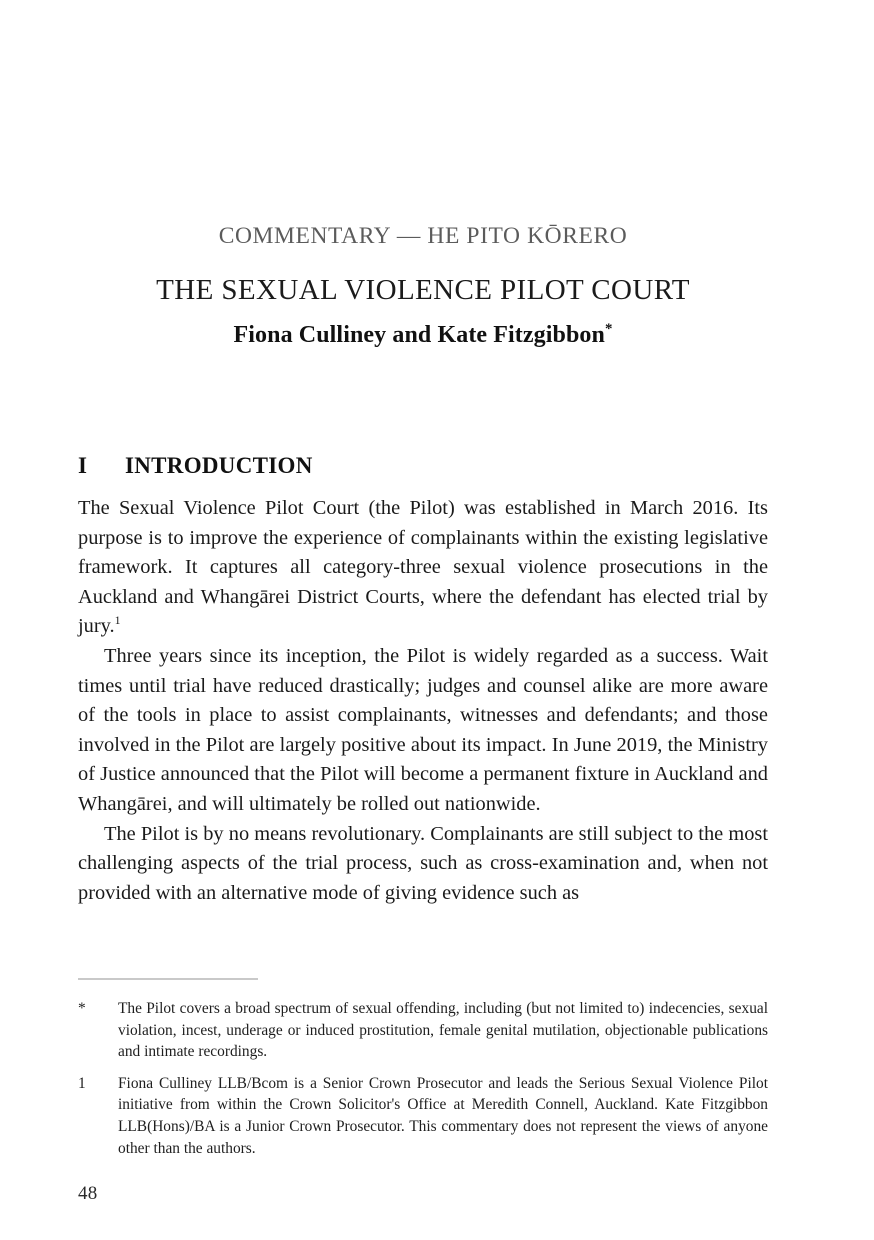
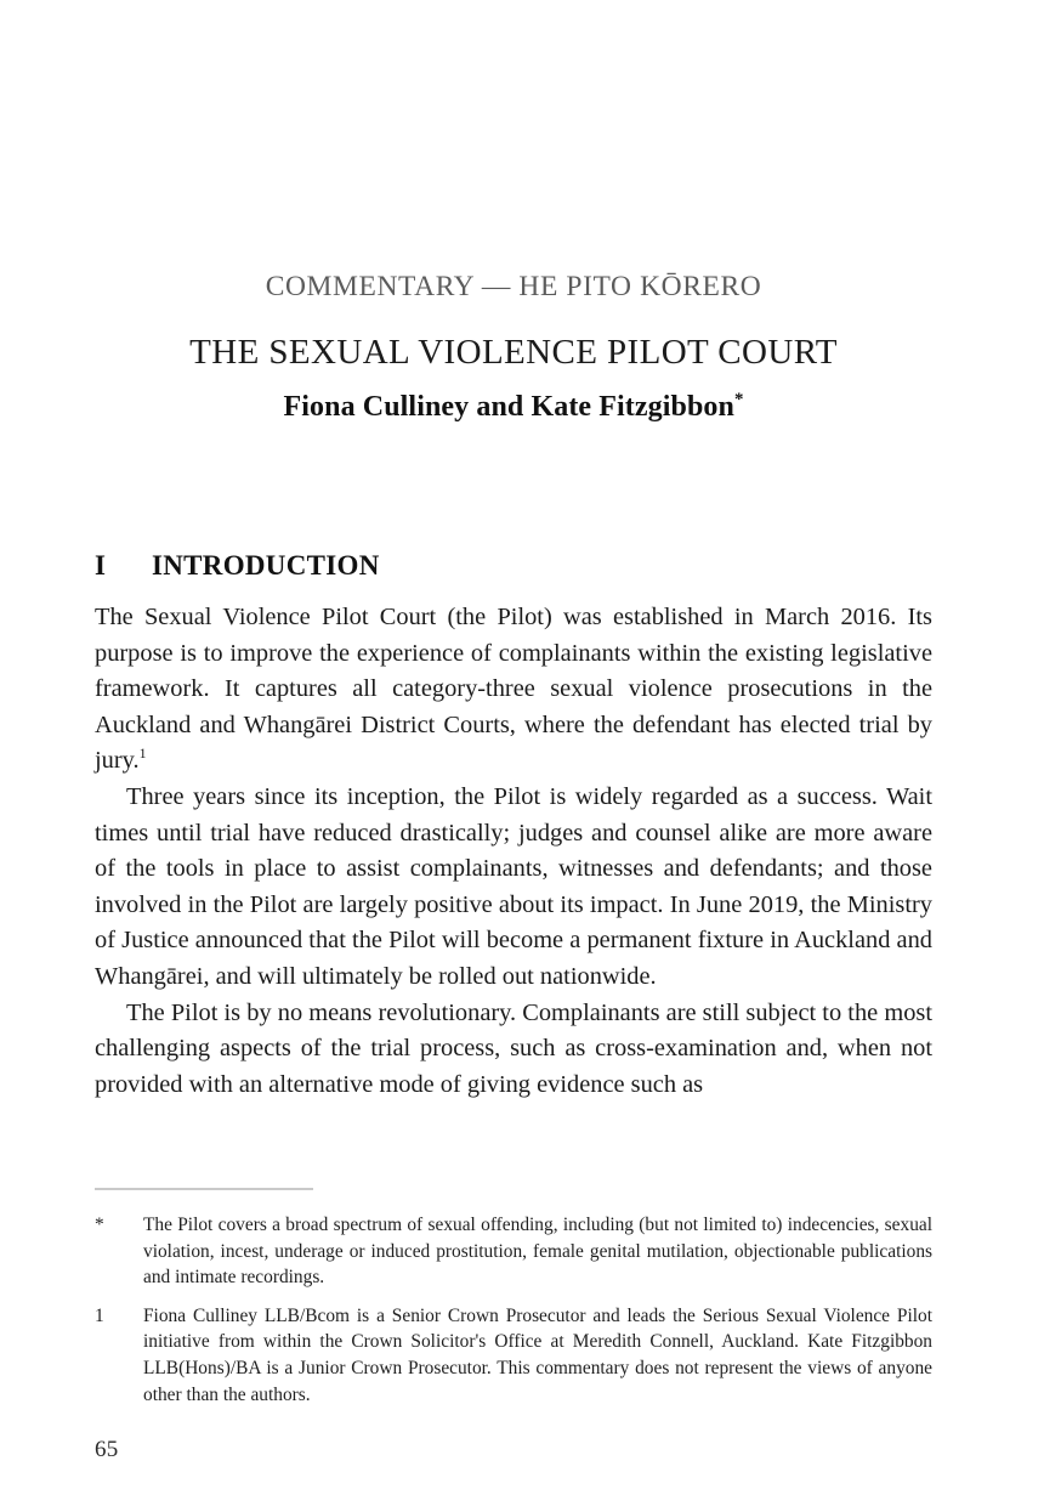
  COMMENTARY — HE PITO KŌRERO
  THE SEXUAL VIOLENCE PILOT COURT
  Fiona Culliney and Kate Fitzgibbon*
  I
  INTRODUCTION
  The Sexual Violence Pilot Court (the Pilot) was established in March 2016. Its purpose is to improve the experience of complainants within the existing legislative framework. It captures all category-three sexual violence prosecutions in the Auckland and Whangārei District Courts, where the defendant has elected trial by jury.1
  Three years since its inception, the Pilot is widely regarded as a success. Wait times until trial have reduced drastically; judges and counsel alike are more aware of the tools in place to assist complainants, witnesses and defendants; and those involved in the Pilot are largely positive about its impact. In June 2019, the Ministry of Justice announced that the Pilot will become a permanent fixture in Auckland and Whangārei, and will ultimately be rolled out nationwide.
  The Pilot is by no means revolutionary. Complainants are still subject to the most challenging aspects of the trial process, such as cross-examination and, when not provided with an alternative mode of giving evidence such as
  *
  The Pilot covers a broad spectrum of sexual offending, including (but not limited to) indecencies, sexual violation, incest, underage or induced prostitution, female genital mutilation, objectionable publications and intimate recordings.
  1
  Fiona Culliney LLB/Bcom is a Senior Crown Prosecutor and leads the Serious Sexual Violence Pilot initiative from within the Crown Solicitor's Office at Meredith Connell, Auckland. Kate Fitzgibbon LLB(Hons)/BA is a Junior Crown Prosecutor. This commentary does not represent the views of anyone other than the authors.
- 48
+ 65
